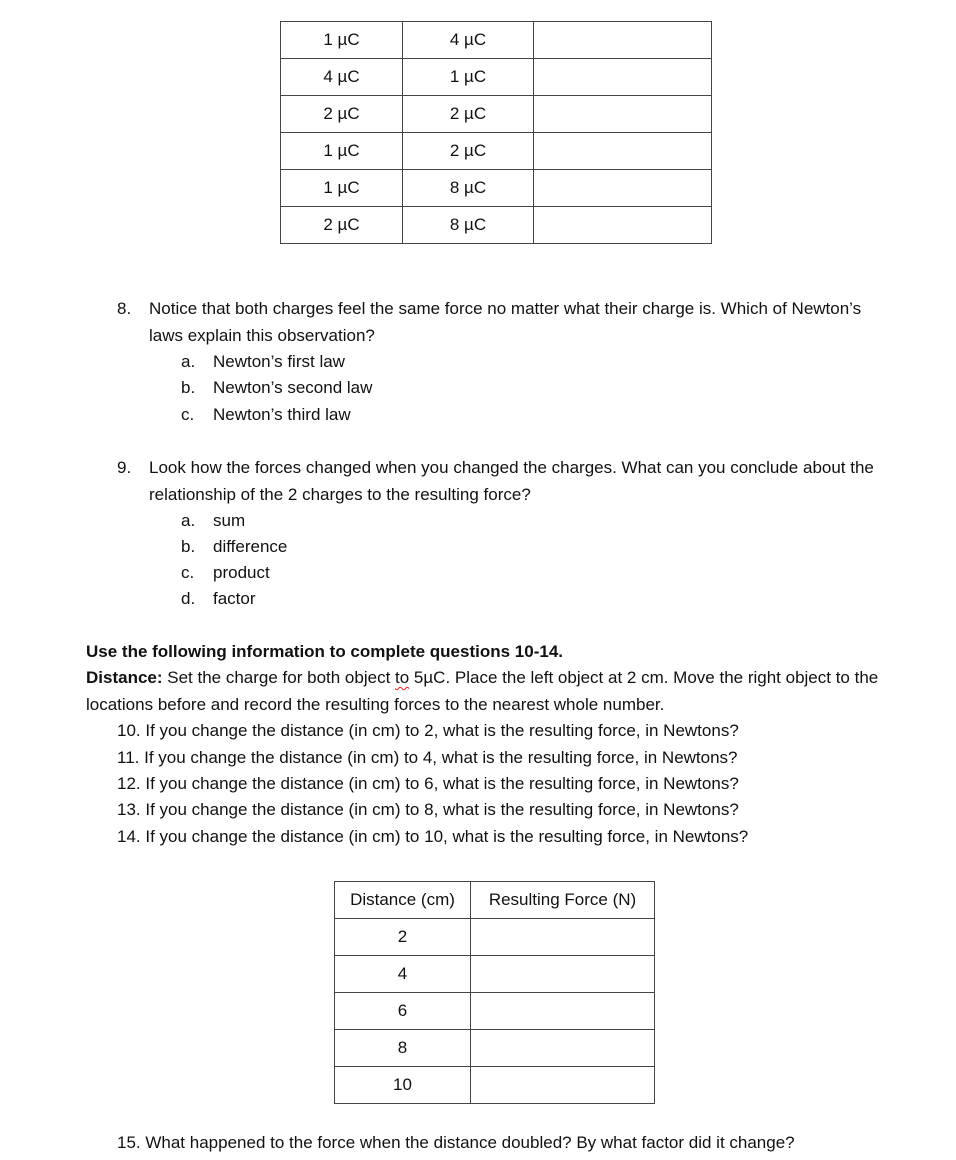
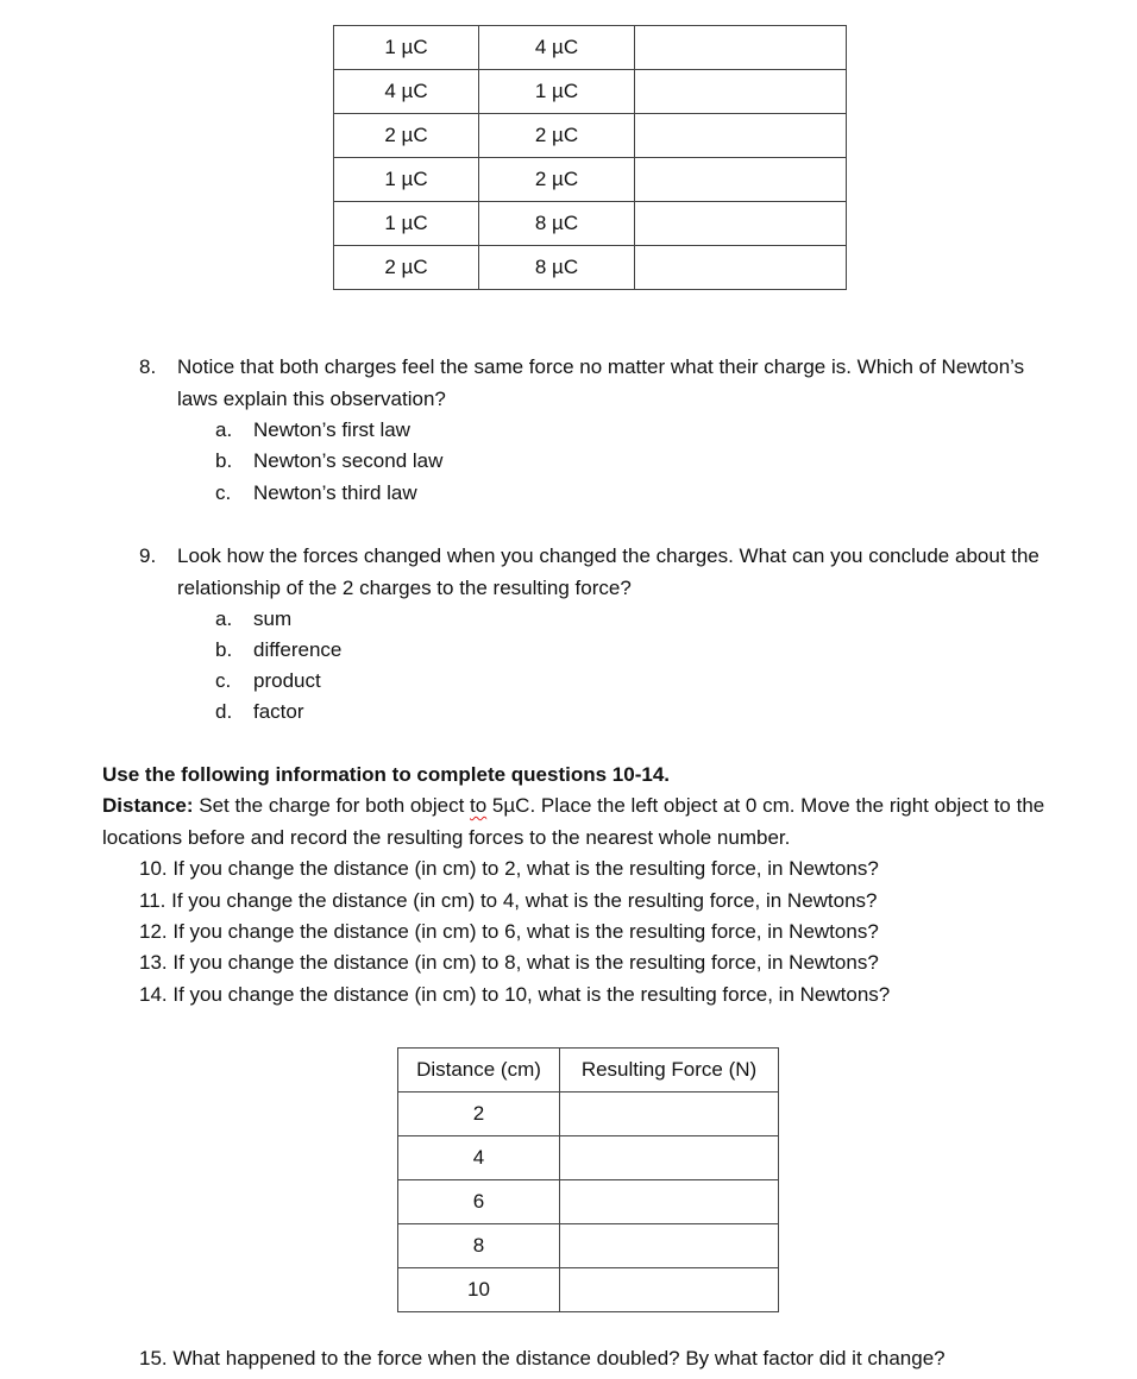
  1 µC	4 µC
  4 µC	1 µC
  2 µC	2 µC
  1 µC	2 µC
  1 µC	8 µC
  2 µC	8 µC
  8.
  Notice that both charges feel the same force no matter what their charge is. Which of Newton’s laws explain this observation?
  a.
  Newton’s first law
  b.
  Newton’s second law
  c.
  Newton’s third law
  9.
  Look how the forces changed when you changed the charges. What can you conclude about the relationship of the 2 charges to the resulting force?
  a.
  sum
  b.
  difference
  c.
  product
  d.
  factor
  Use the following information to complete questions 10-14.
- Distance: Set the charge for both object to 5µC. Place the left object at 2 cm. Move the right object to the locations before and record the resulting forces to the nearest whole number.
+ Distance: Set the charge for both object to 5µC. Place the left object at 0 cm. Move the right object to the locations before and record the resulting forces to the nearest whole number.
  10. If you change the distance (in cm) to 2, what is the resulting force, in Newtons?
  11. If you change the distance (in cm) to 4, what is the resulting force, in Newtons?
  12. If you change the distance (in cm) to 6, what is the resulting force, in Newtons?
  13. If you change the distance (in cm) to 8, what is the resulting force, in Newtons?
  14. If you change the distance (in cm) to 10, what is the resulting force, in Newtons?
  Distance (cm)	Resulting Force (N)
  2
  4
  6
  8
  10
  15. What happened to the force when the distance doubled? By what factor did it change?
